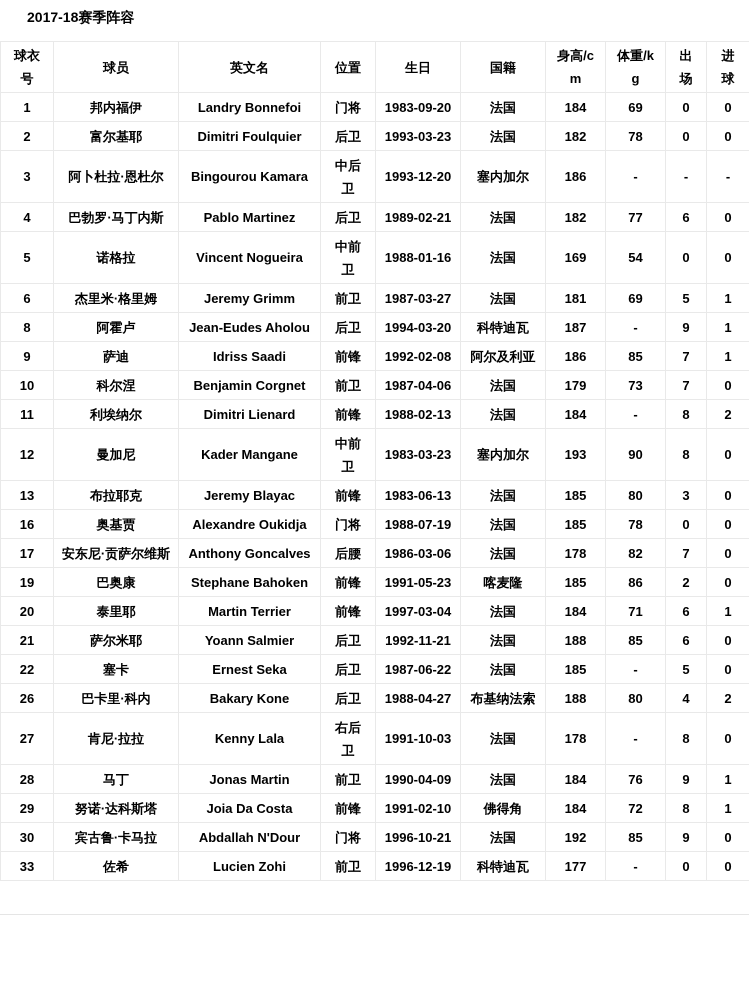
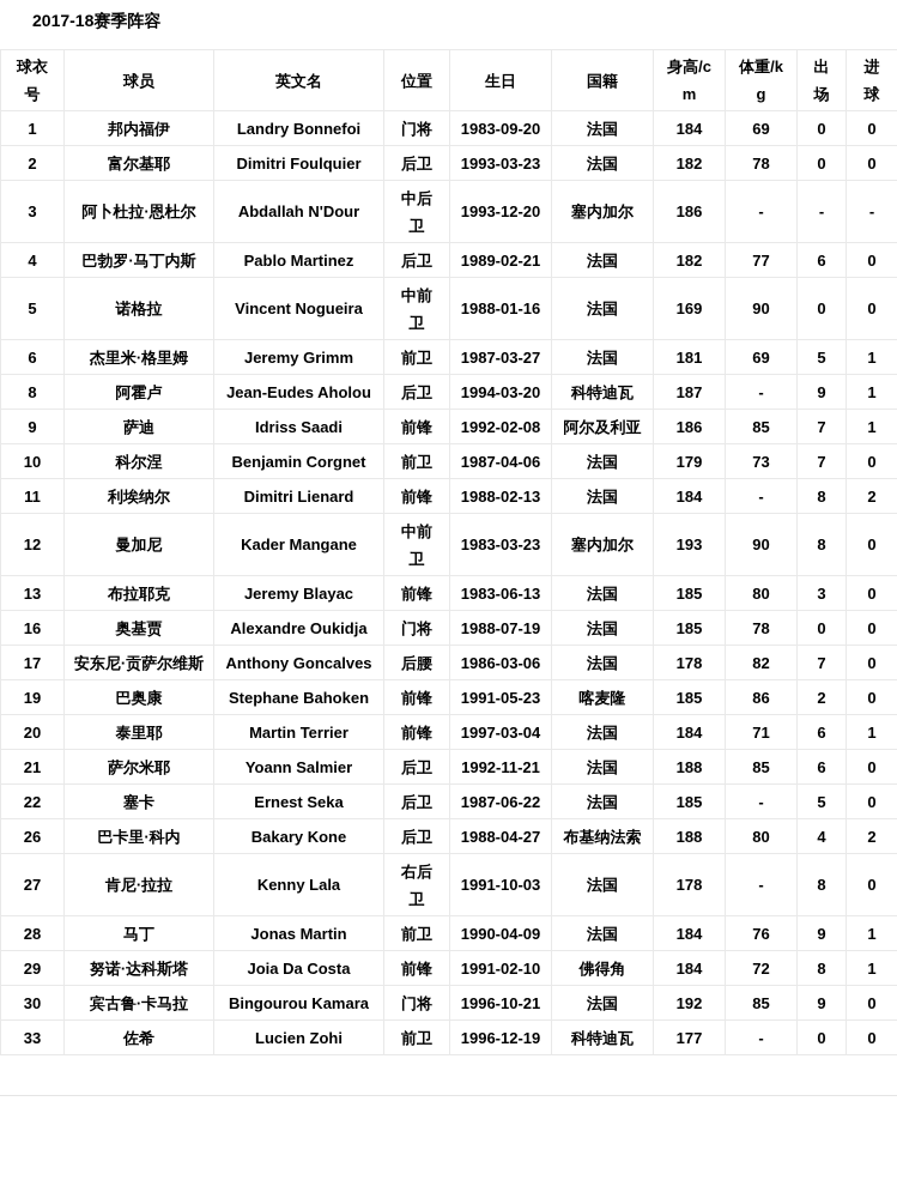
  2017-18赛季阵容
  球衣号	球员	英文名	位置	生日	国籍	身高/cm	体重/kg	出场	进球
  1	邦内福伊	Landry Bonnefoi	门将	1983-09-20	法国	184	69	0	0
  2	富尔基耶	Dimitri Foulquier	后卫	1993-03-23	法国	182	78	0	0
- 3	阿卜杜拉·恩杜尔	Bingourou Kamara	中后卫	1993-12-20	塞内加尔	186	-	-	-
+ 3	阿卜杜拉·恩杜尔	Abdallah N'Dour	中后卫	1993-12-20	塞内加尔	186	-	-	-
  4	巴勃罗·马丁内斯	Pablo Martinez	后卫	1989-02-21	法国	182	77	6	0
- 5	诺格拉	Vincent Nogueira	中前卫	1988-01-16	法国	169	54	0	0
+ 5	诺格拉	Vincent Nogueira	中前卫	1988-01-16	法国	169	90	0	0
  6	杰里米·格里姆	Jeremy Grimm	前卫	1987-03-27	法国	181	69	5	1
  8	阿霍卢	Jean-Eudes Aholou	后卫	1994-03-20	科特迪瓦	187	-	9	1
  9	萨迪	Idriss Saadi	前锋	1992-02-08	阿尔及利亚	186	85	7	1
  10	科尔涅	Benjamin Corgnet	前卫	1987-04-06	法国	179	73	7	0
  11	利埃纳尔	Dimitri Lienard	前锋	1988-02-13	法国	184	-	8	2
  12	曼加尼	Kader Mangane	中前卫	1983-03-23	塞内加尔	193	90	8	0
  13	布拉耶克	Jeremy Blayac	前锋	1983-06-13	法国	185	80	3	0
  16	奥基贾	Alexandre Oukidja	门将	1988-07-19	法国	185	78	0	0
  17	安东尼·贡萨尔维斯	Anthony Goncalves	后腰	1986-03-06	法国	178	82	7	0
  19	巴奥康	Stephane Bahoken	前锋	1991-05-23	喀麦隆	185	86	2	0
  20	泰里耶	Martin Terrier	前锋	1997-03-04	法国	184	71	6	1
  21	萨尔米耶	Yoann Salmier	后卫	1992-11-21	法国	188	85	6	0
  22	塞卡	Ernest Seka	后卫	1987-06-22	法国	185	-	5	0
  26	巴卡里·科内	Bakary Kone	后卫	1988-04-27	布基纳法索	188	80	4	2
  27	肯尼·拉拉	Kenny Lala	右后卫	1991-10-03	法国	178	-	8	0
  28	马丁	Jonas Martin	前卫	1990-04-09	法国	184	76	9	1
  29	努诺·达科斯塔	Joia Da Costa	前锋	1991-02-10	佛得角	184	72	8	1
- 30	宾古鲁·卡马拉	Abdallah N'Dour	门将	1996-10-21	法国	192	85	9	0
+ 30	宾古鲁·卡马拉	Bingourou Kamara	门将	1996-10-21	法国	192	85	9	0
  33	佐希	Lucien Zohi	前卫	1996-12-19	科特迪瓦	177	-	0	0
